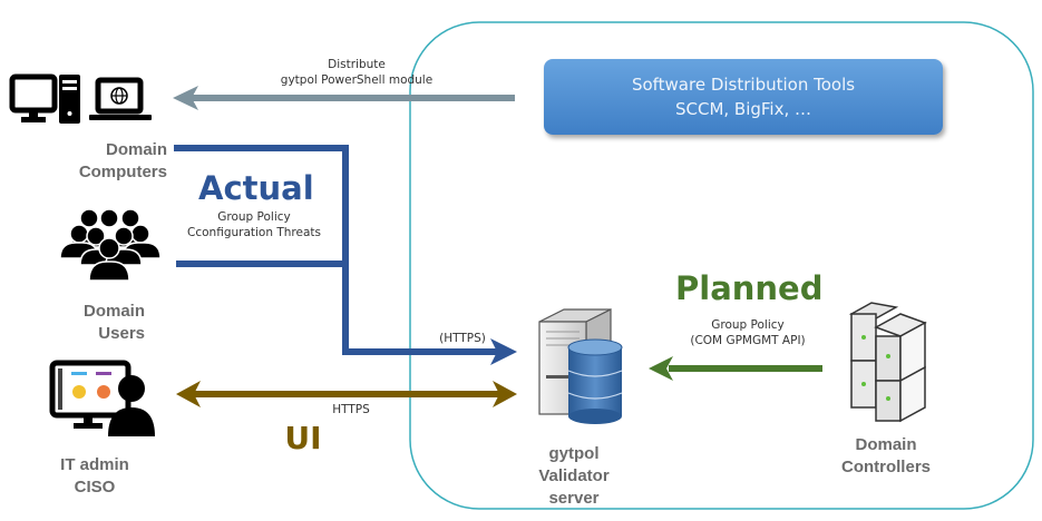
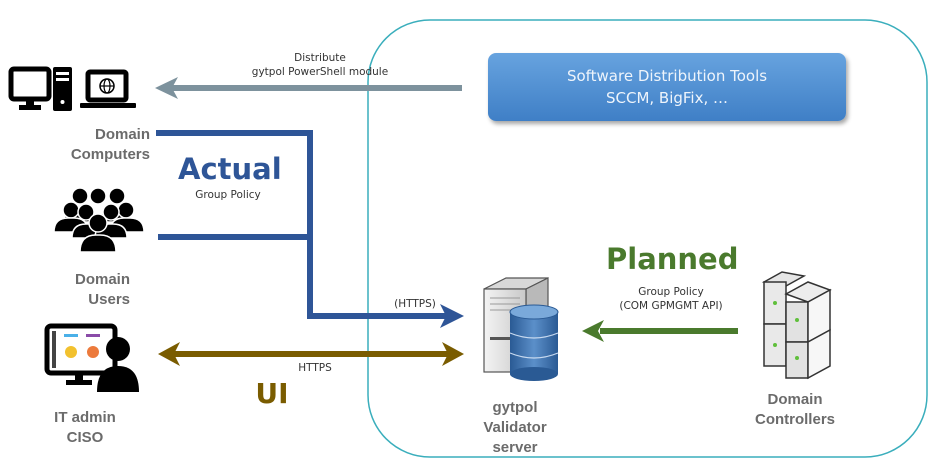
  Software Distribution Tools
  SCCM, BigFix, …
  Distribute
  gytpol PowerShell module
  Domain
  Computers
  Domain
  Users
  IT admin
  CISO
  gytpol
  Validator
  server
  Domain
  Controllers
  Actual
  Group Policy
- Cconfiguration Threats
  (HTTPS)
  Planned
  Group Policy
  (COM GPMGMT API)
  HTTPS
  UI
